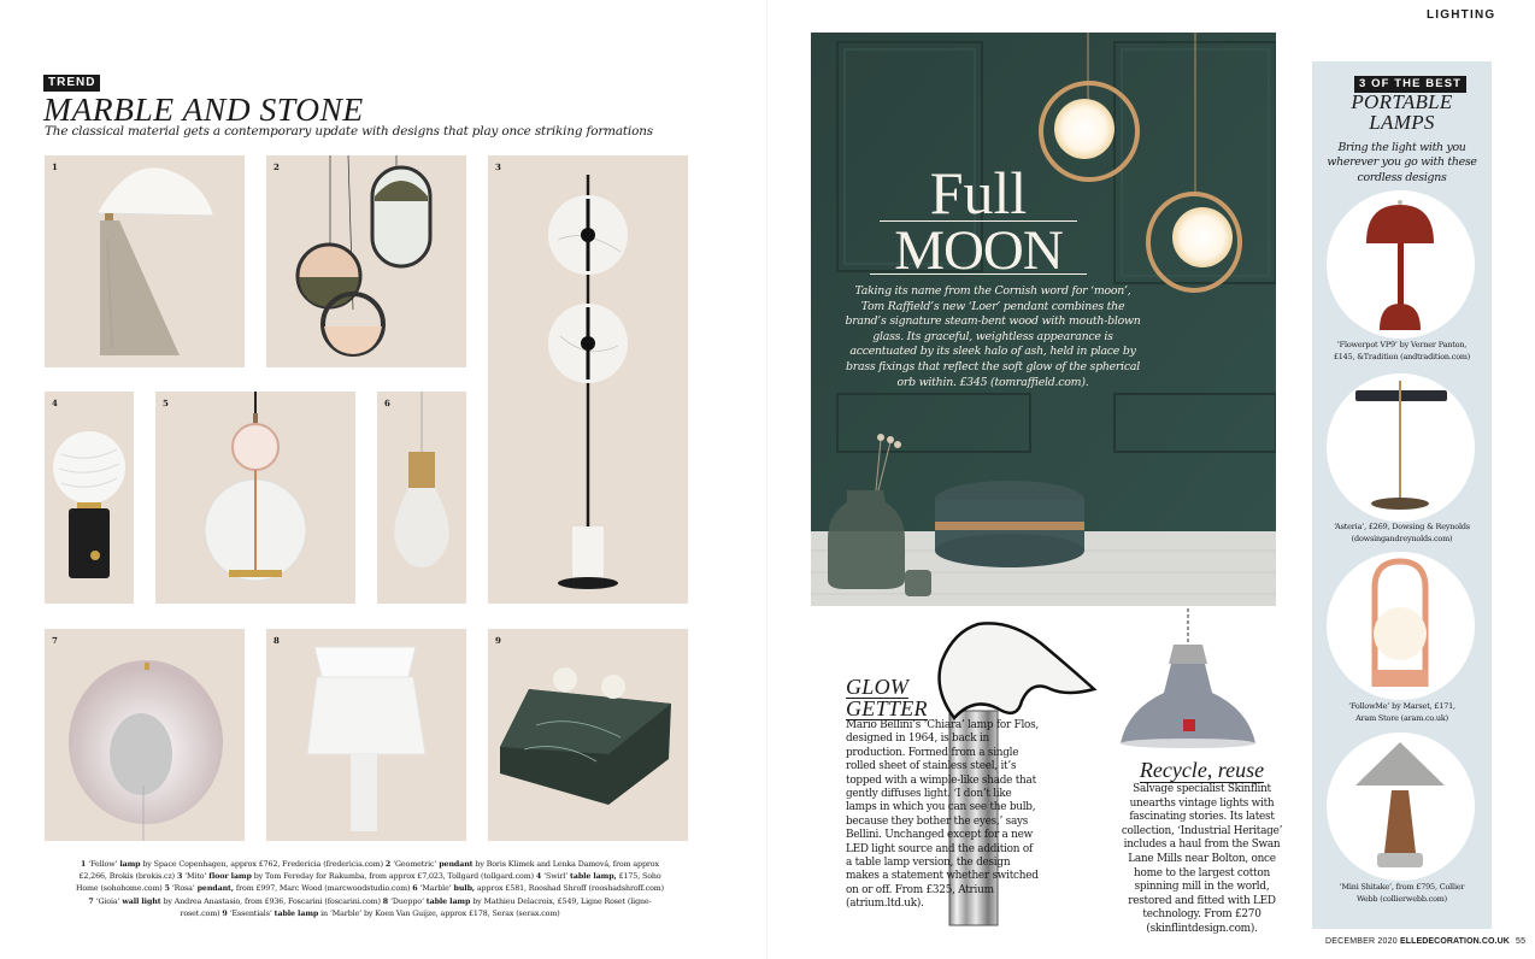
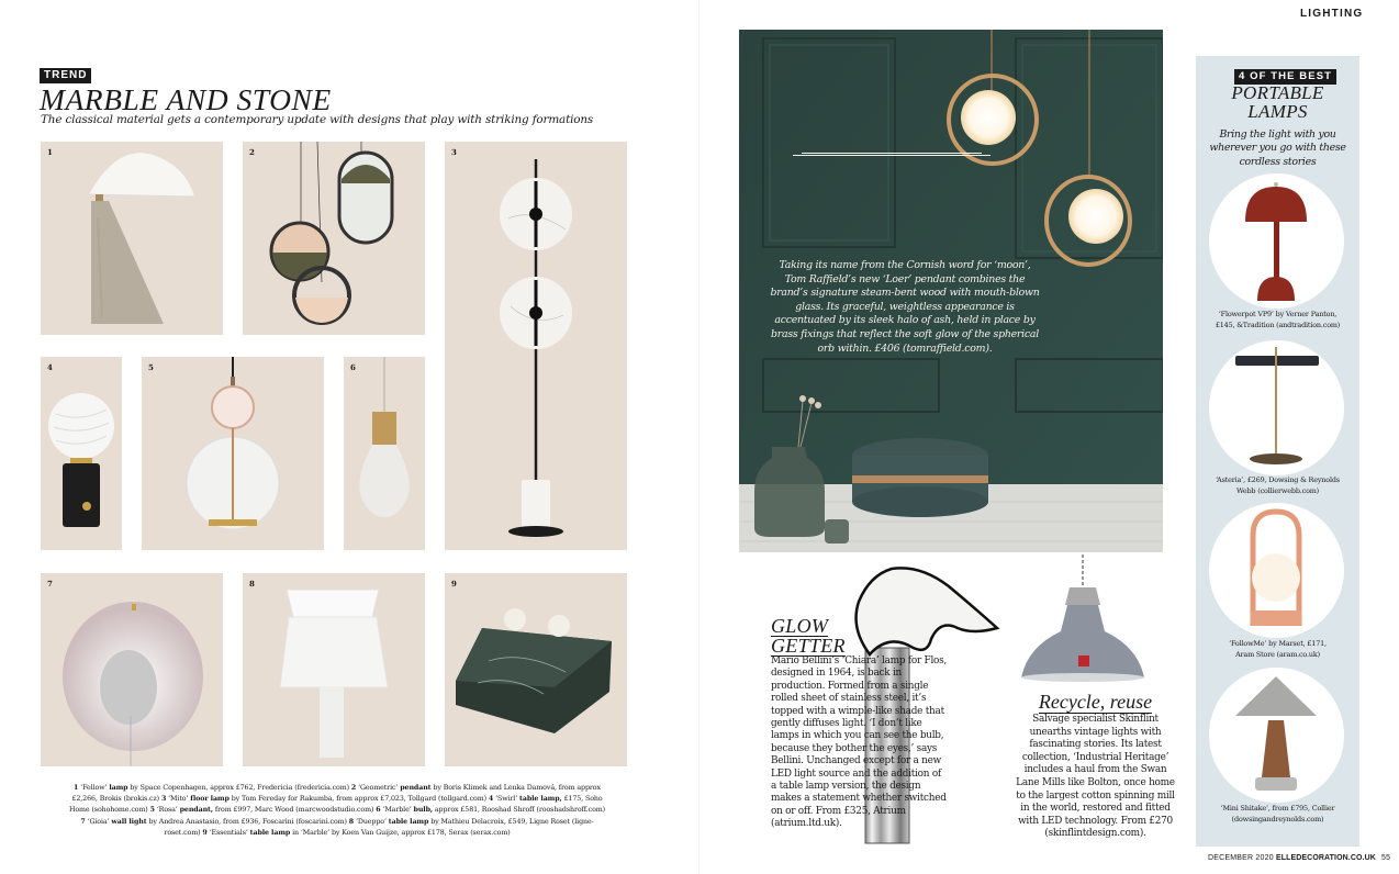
  TREND
  MARBLE AND STONE
- The classical material gets a contemporary update with designs that play once striking formations
+ The classical material gets a contemporary update with designs that play with striking formations
  1
  2
  3
  4
  5
  6
  7
  8
  9
  LIGHTING
- Full
- MOON
- Taking its name from the Cornish word for ‘moon’, Tom Raffield’s new ‘Loer’ pendant combines the brand’s signature steam-bent wood with mouth-blown glass. Its graceful, weightless appearance is accentuated by its sleek halo of ash, held in place by brass fixings that reflect the soft glow of the spherical orb within. £345 (tomraffield.com).
+ Taking its name from the Cornish word for ‘moon’, Tom Raffield’s new ‘Loer’ pendant combines the brand’s signature steam-bent wood with mouth-blown glass. Its graceful, weightless appearance is accentuated by its sleek halo of ash, held in place by brass fixings that reflect the soft glow of the spherical orb within. £406 (tomraffield.com).
  GLOW
  GETTER
  Mario Bellini’s ‘Chiara’ lamp for Flos, designed in 1964, is back in production. Formed from a single rolled sheet of stainless steel, it’s topped with a wimple-like shade that gently diffuses light. ‘I don’t like lamps in which you can see the bulb, because they bother the eyes,’ says Bellini. Unchanged except for a new LED light source and the addition of a table lamp version, the design makes a statement whether switched on or off. From £325, Atrium (atrium.ltd.uk).
  Recycle, reuse
- Salvage specialist Skinflint unearths vintage lights with fascinating stories. Its latest collection, ‘Industrial Heritage’ includes a haul from the Swan Lane Mills near Bolton, once home to the largest cotton spinning mill in the world, restored and fitted with LED technology. From £270 (skinflintdesign.com).
+ Salvage specialist Skinflint unearths vintage lights with fascinating stories. Its latest collection, ‘Industrial Heritage’ includes a haul from the Swan Lane Mills like Bolton, once home to the largest cotton spinning mill in the world, restored and fitted with LED technology. From £270 (skinflintdesign.com).
- 3 OF THE BEST
+ 4 OF THE BEST
  PORTABLE
  LAMPS
- Bring the light with you wherever you go with these cordless designs
+ Bring the light with you wherever you go with these cordless stories
  ‘Flowerpot VP9’ by Verner Panton,
  £145, &Tradition (andtradition.com)
  ‘Asteria’, £269, Dowsing & Reynolds
- (dowsingandreynolds.com)
+ Webb (collierwebb.com)
  ‘FollowMe’ by Marset, £171,
  Aram Store (aram.co.uk)
  ‘Mini Shitake’, from £795, Collier
- Webb (collierwebb.com)
+ (dowsingandreynolds.com)
